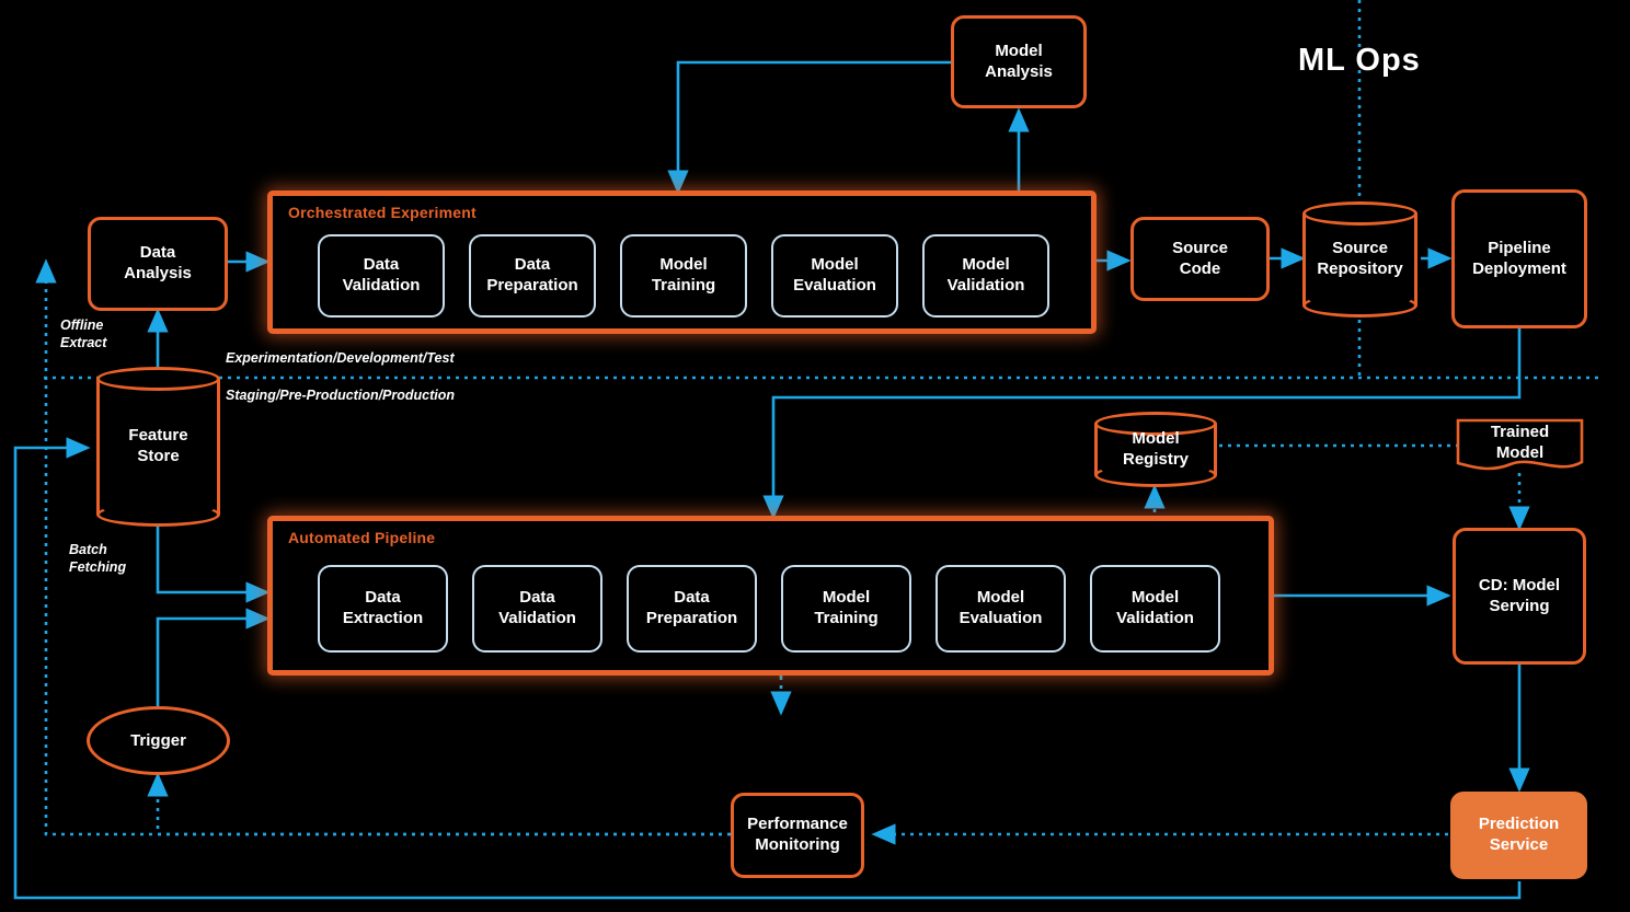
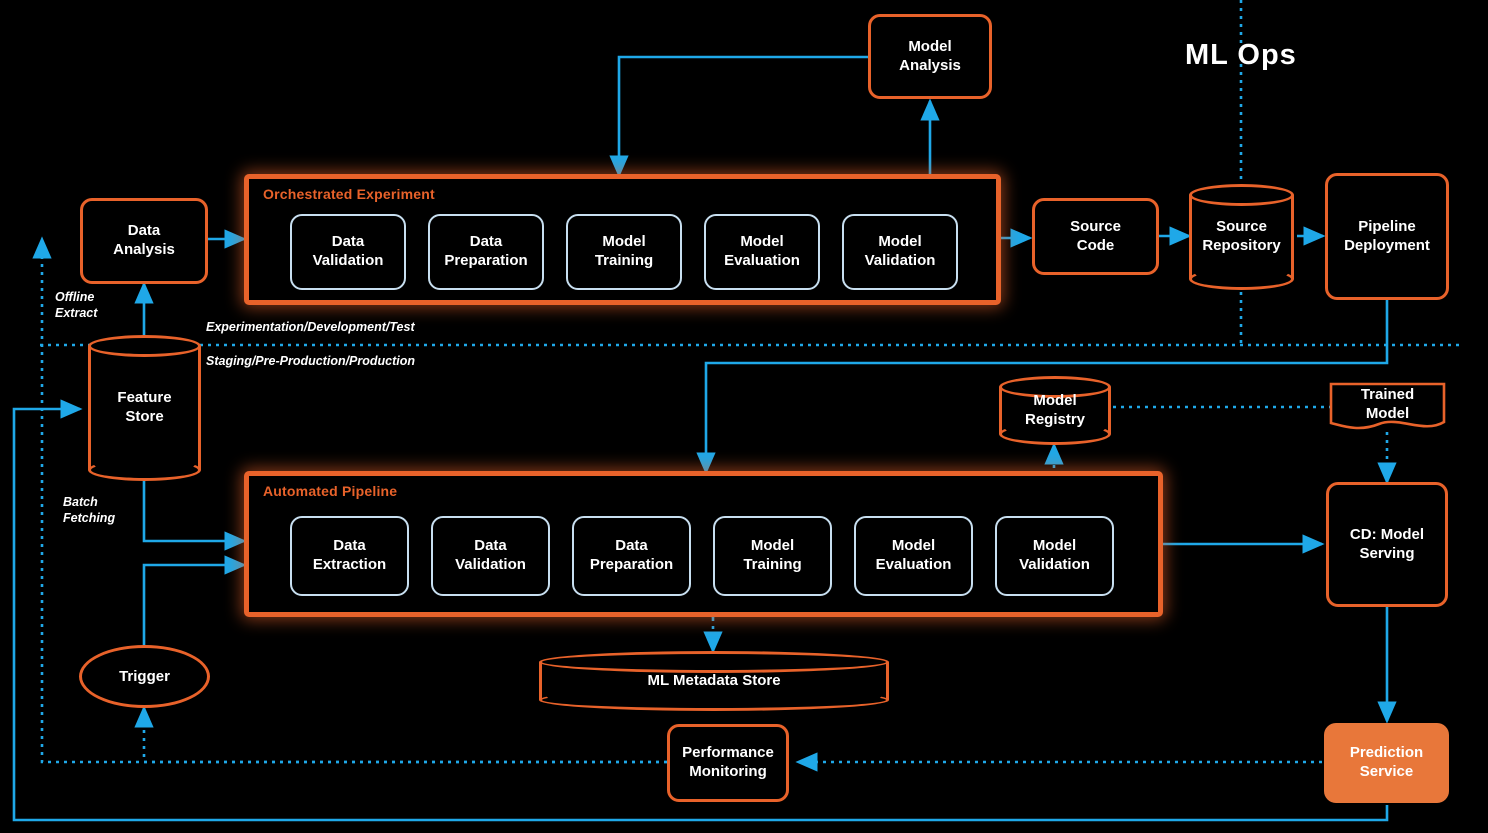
  ML Ops
  Model
  Analysis
  Orchestrated Experiment
  Data
  Validation
  Data
  Preparation
  Model
  Training
  Model
  Evaluation
  Model
  Validation
  Data
  Analysis
  Feature
  Store
  Trigger
  Offline
  Extract
  Batch
  Fetching
  Experimentation/Development/Test
  Staging/Pre-Production/Production
  Source
  Code
  Source
  Repository
  Pipeline
  Deployment
  Model
  Registry
  Trained
  Model
  CD: Model
  Serving
  Prediction
  Service
  Automated Pipeline
  Data
  Extraction
  Data
  Validation
  Data
  Preparation
  Model
  Training
  Model
  Evaluation
  Model
  Validation
+ ML Metadata Store
  Performance
  Monitoring
